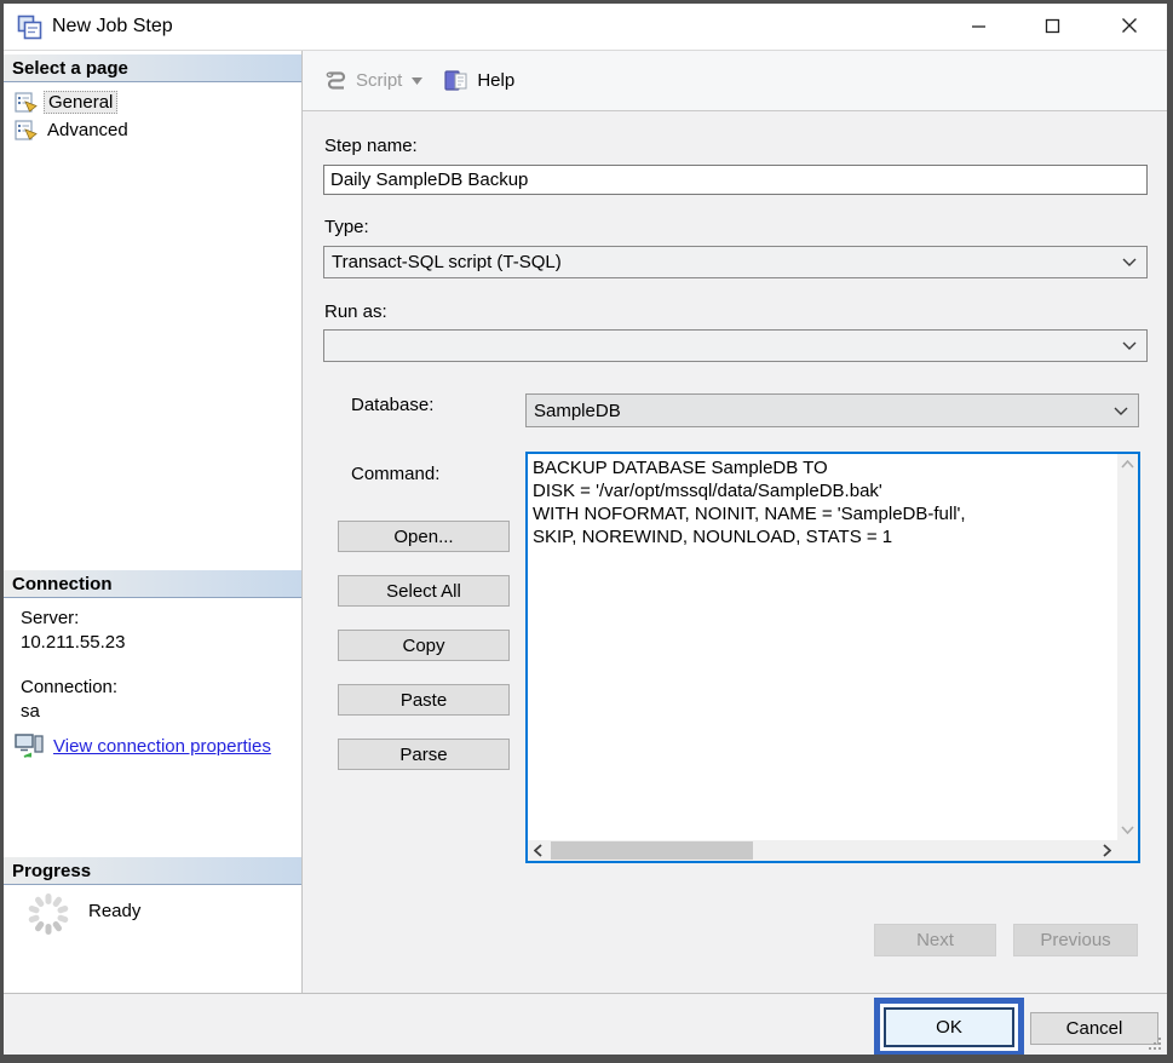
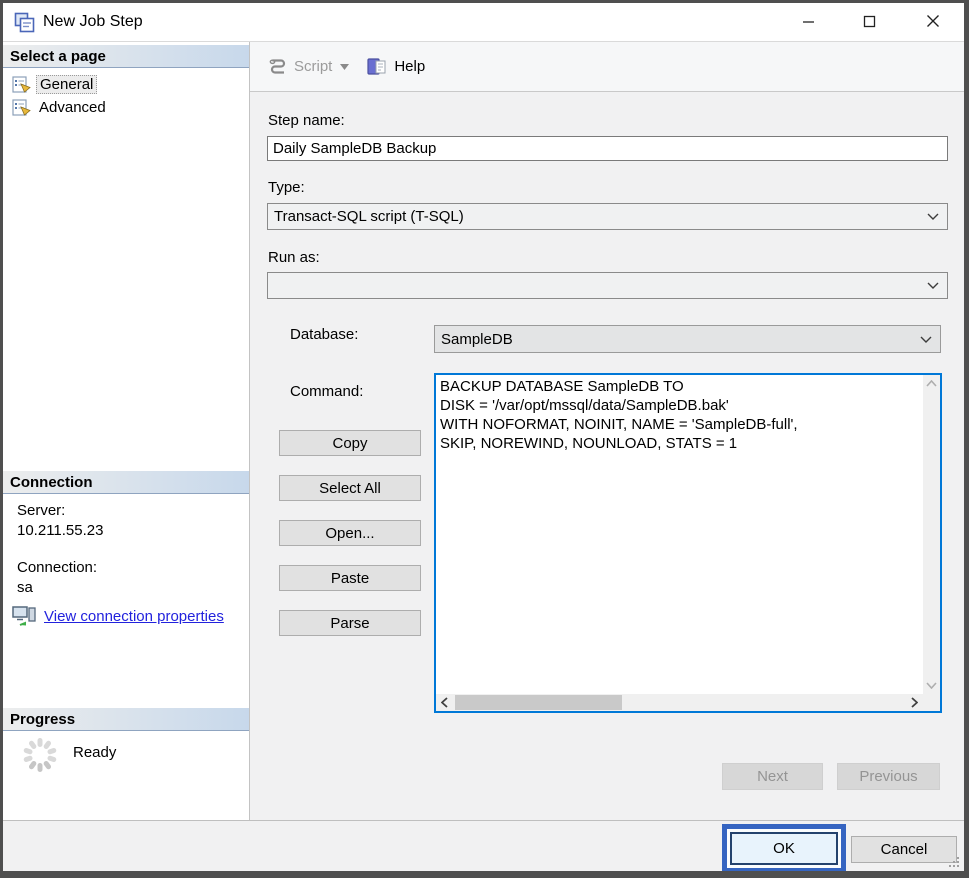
  New Job Step
  Select a page
  General
  Advanced
  Connection
  Server:
  10.211.55.23
  Connection:
  sa
  View connection properties
  Progress
  Ready
  Script
  Help
  Step name:
  Daily SampleDB Backup
  Type:
  Transact-SQL script (T-SQL)
  Run as:
  Database:
  SampleDB
  Command:
- Open...
+ Copy
  Select All
- Copy
+ Open...
  Paste
  Parse
  BACKUP DATABASE SampleDB TO
  DISK = '/var/opt/mssql/data/SampleDB.bak'
  WITH NOFORMAT, NOINIT, NAME = 'SampleDB-full',
  SKIP, NOREWIND, NOUNLOAD, STATS = 1
  Next
  Previous
  OK
  Cancel
